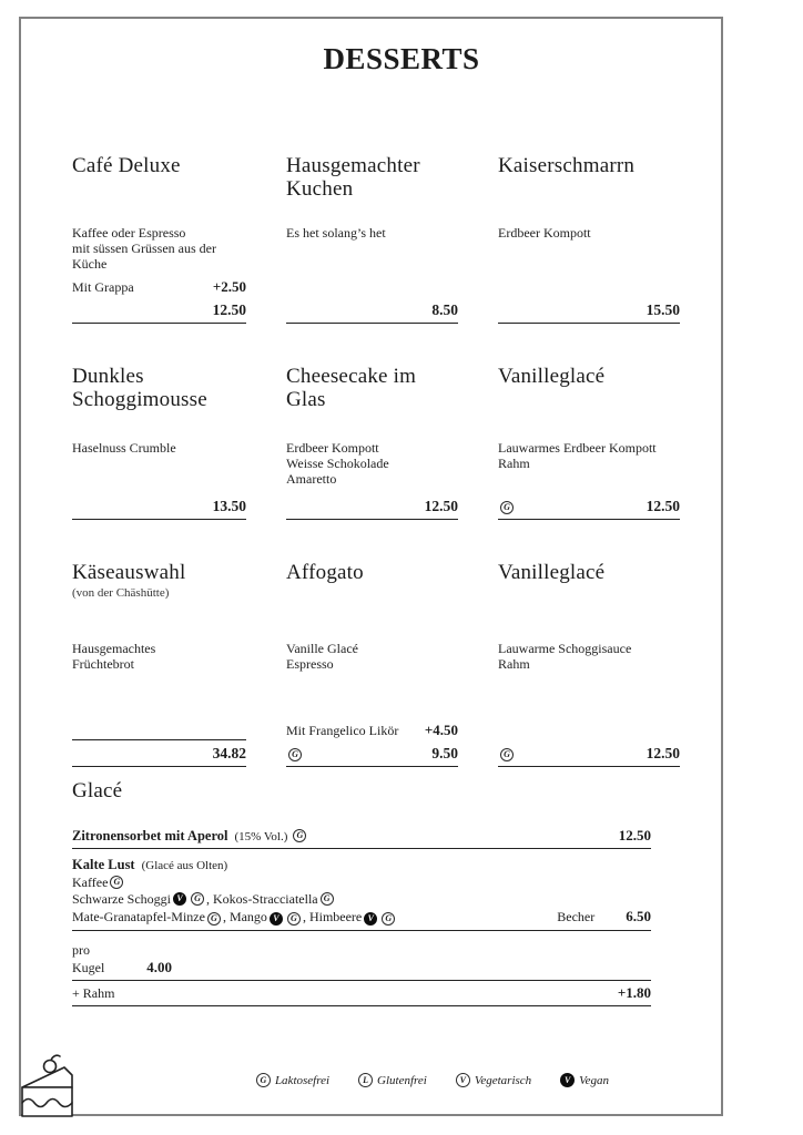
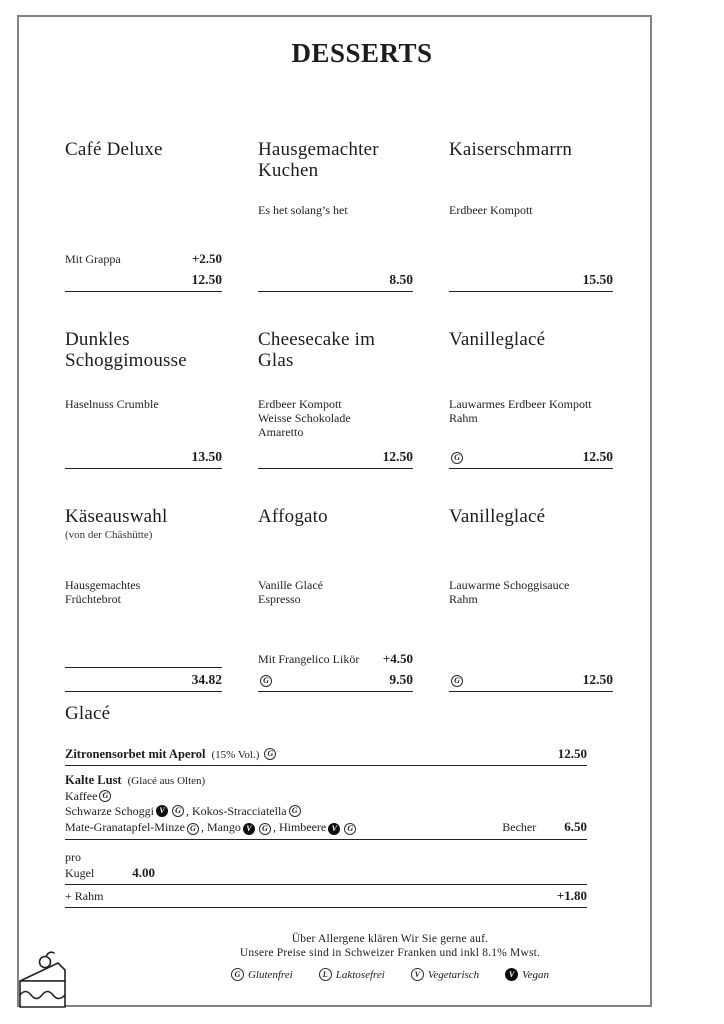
  DESSERTS
  Café Deluxe
- Kaffee oder Espresso
- mit süssen Grüssen aus der
- Küche
  Mit Grappa
  +2.50
  12.50
  Hausgemachter Kuchen
  Es het solang’s het
  8.50
  Kaiserschmarrn
  Erdbeer Kompott
  15.50
  Dunkles Schoggimousse
  Haselnuss Crumble
  13.50
  Cheesecake im Glas
  Erdbeer Kompott
  Weisse Schokolade
  Amaretto
  12.50
  Vanilleglacé
  Lauwarmes Erdbeer Kompott
  Rahm
  G
  12.50
  Käseauswahl
  (von der Chäshütte)
  Hausgemachtes
  Früchtebrot
  34.82
  Affogato
  Vanille Glacé
  Espresso
  Mit Frangelico Likör
  +4.50
  G
  9.50
  Vanilleglacé
  Lauwarme Schoggisauce
  Rahm
  G
  12.50
  Glacé
  Zitronensorbet mit Aperol (15% Vol.) G
  12.50
  Kalte Lust (Glacé aus Olten)
  Kaffee G
  Schwarze Schoggi V G , Kokos-Stracciatella G
  Mate-Granatapfel-Minze
  G
  , Mango
  V
  G
  , Himbeere
  V
  G
  Becher
  6.50
  pro
  Kugel
  4.00
  + Rahm
  +1.80
+ Über Allergene klären Wir Sie gerne auf.
+ Unsere Preise sind in Schweizer Franken und inkl 8.1% Mwst.
  G
- Laktosefrei
+ Glutenfrei
  L
- Glutenfrei
+ Laktosefrei
  V
  Vegetarisch
  V
  Vegan
